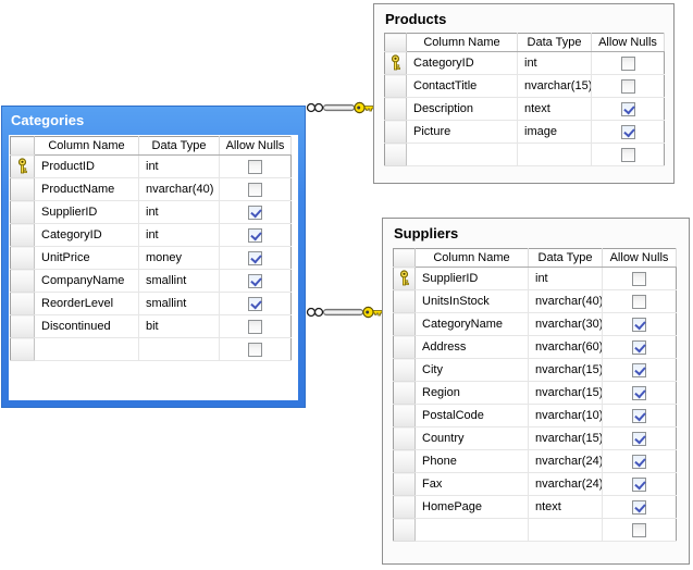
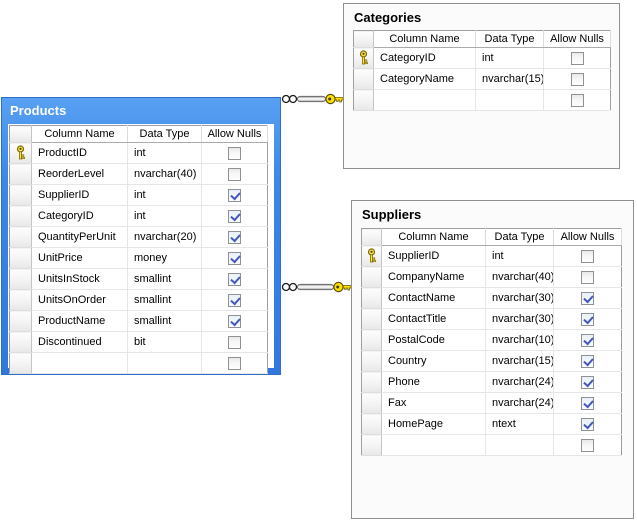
- Categories
+ Products
  	Column Name	Data Type	Allow Nulls
  	ProductID	int
- 	ProductName	nvarchar(40)
+ 	ReorderLevel	nvarchar(40)
  	SupplierID	int
  	CategoryID	int
+ 	QuantityPerUnit	nvarchar(20)
  	UnitPrice	money
- 	CompanyName	smallint
+ 	UnitsInStock	smallint
+ 	UnitsOnOrder	smallint
- 	ReorderLevel	smallint
+ 	ProductName	smallint
  	Discontinued	bit
- Products
+ Categories
  	Column Name	Data Type	Allow Nulls
  	CategoryID	int
- 	ContactTitle	nvarchar(15)
+ 	CategoryName	nvarchar(15)
- 	Description	ntext
- 	Picture	image
  Suppliers
  	Column Name	Data Type	Allow Nulls
  	SupplierID	int
- 	UnitsInStock	nvarchar(40)
+ 	CompanyName	nvarchar(40)
+ 	ContactName	nvarchar(30)
- 	CategoryName	nvarchar(30)
+ 	ContactTitle	nvarchar(30)
- 	Address	nvarchar(60)
- 	City	nvarchar(15)
- 	Region	nvarchar(15)
  	PostalCode	nvarchar(10)
  	Country	nvarchar(15)
  	Phone	nvarchar(24)
  	Fax	nvarchar(24)
  	HomePage	ntext
